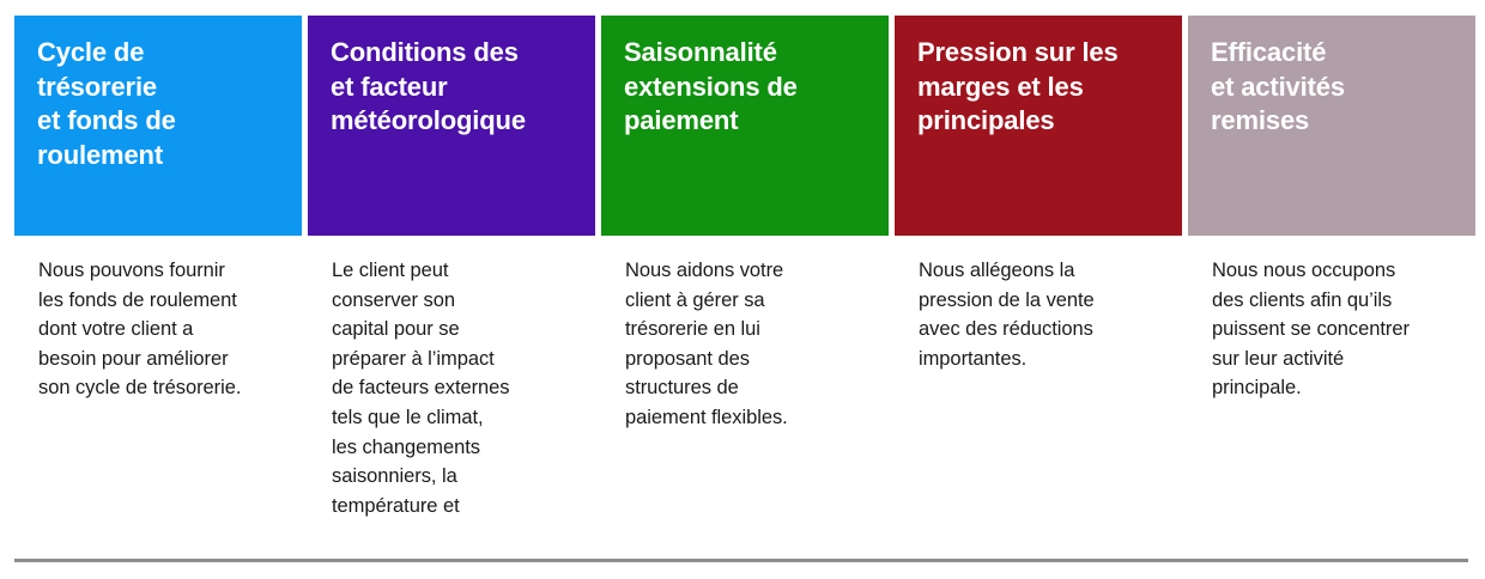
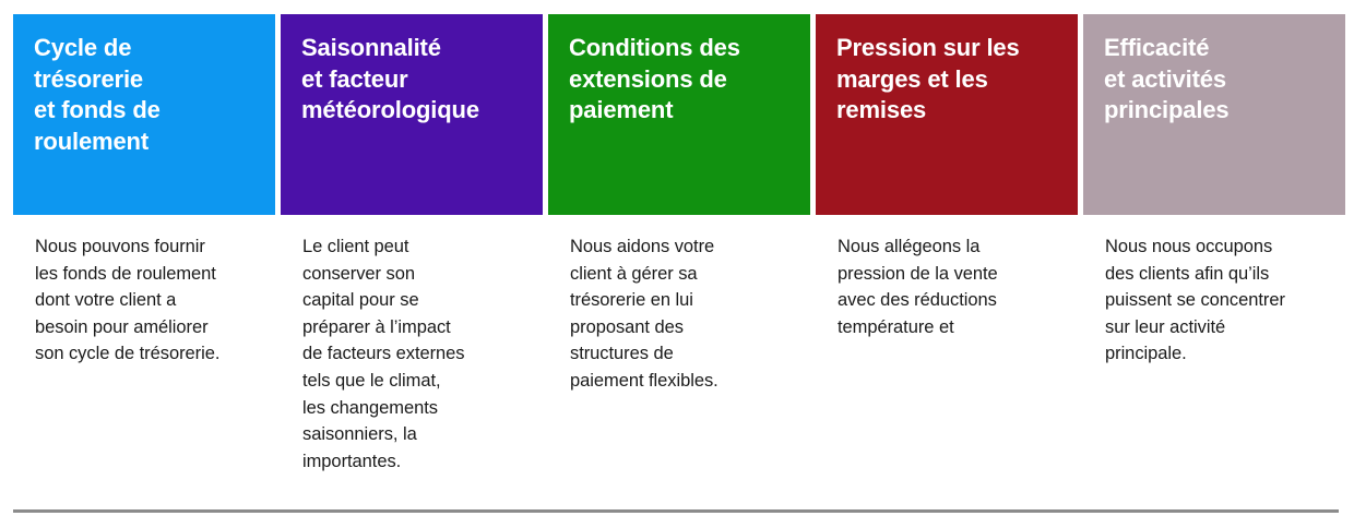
  Cycle de
  trésorerie
  et fonds de
  roulement
  Nous pouvons fournir
  les fonds de roulement
  dont votre client a
  besoin pour améliorer
  son cycle de trésorerie.
- Conditions des
+ Saisonnalité
  et facteur
  météorologique
  Le client peut
  conserver son
  capital pour se
  préparer à l’impact
  de facteurs externes
  tels que le climat,
  les changements
  saisonniers, la
- température et
+ importantes.
- Saisonnalité
+ Conditions des
  extensions de
  paiement
  Nous aidons votre
  client à gérer sa
  trésorerie en lui
  proposant des
  structures de
  paiement flexibles.
  Pression sur les
  marges et les
- principales
+ remises
  Nous allégeons la
  pression de la vente
  avec des réductions
- importantes.
+ température et
  Efficacité
  et activités
- remises
+ principales
  Nous nous occupons
  des clients afin qu’ils
  puissent se concentrer
  sur leur activité
  principale.
